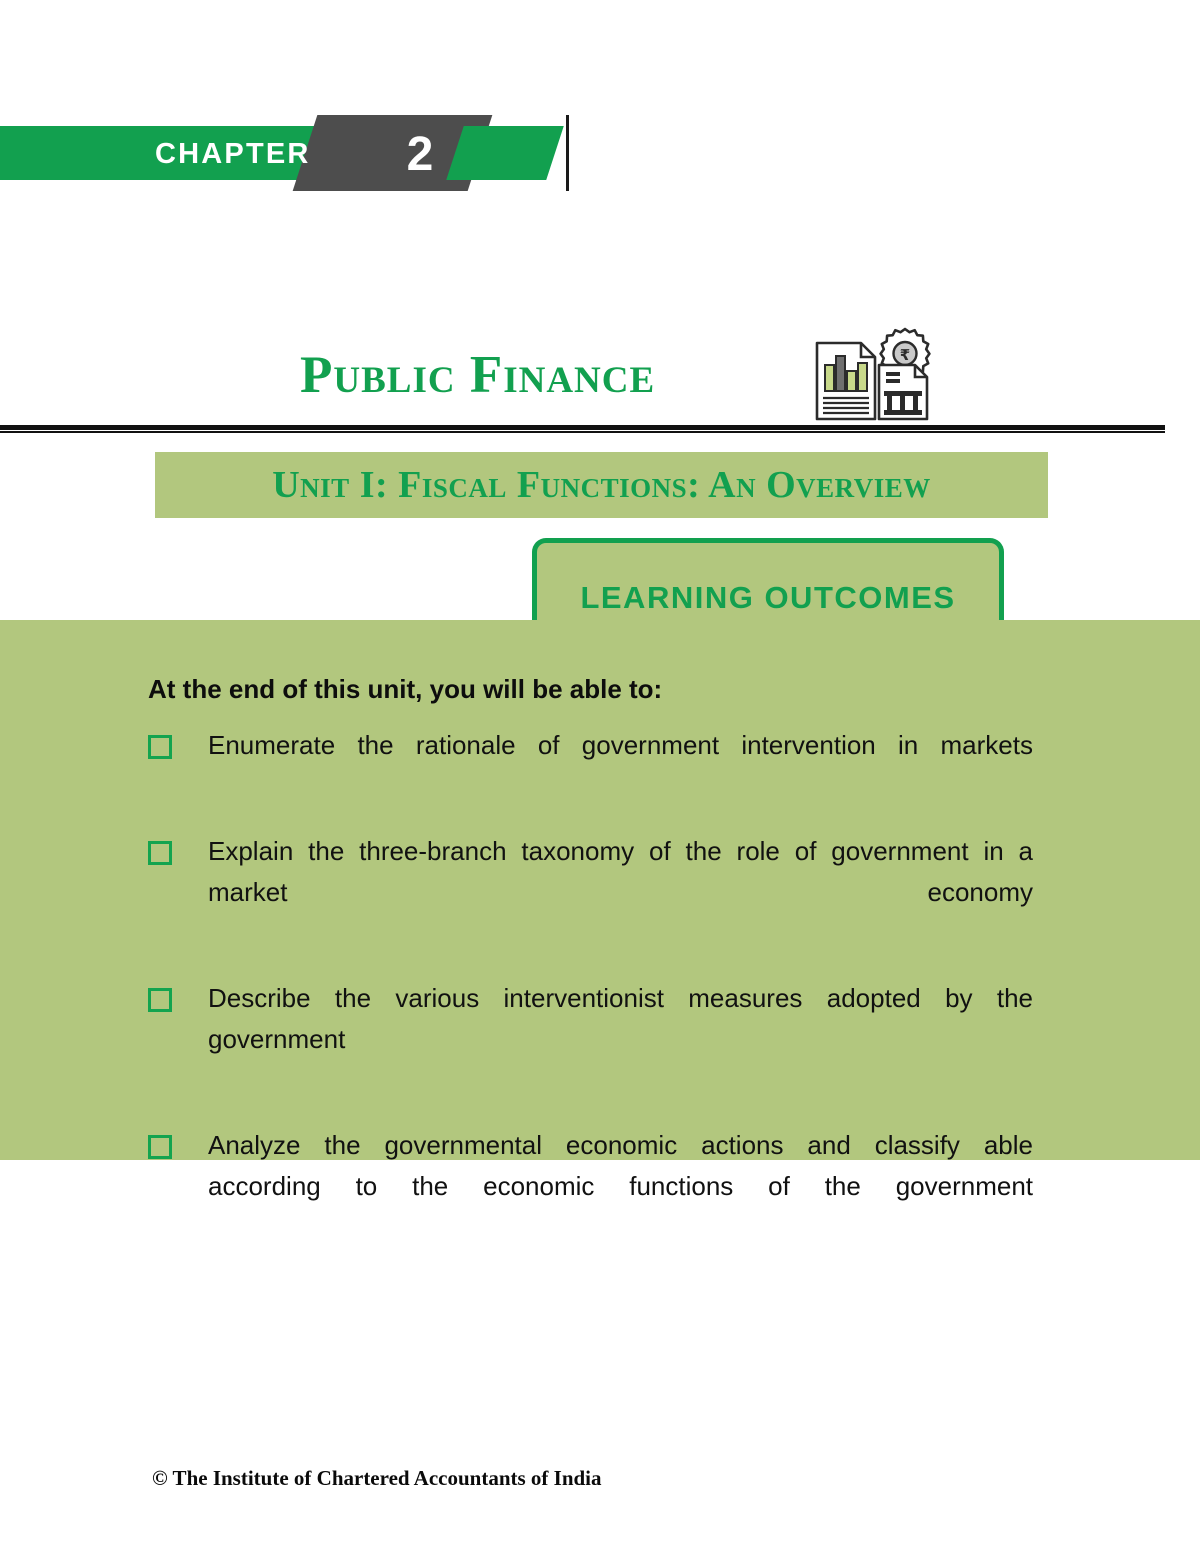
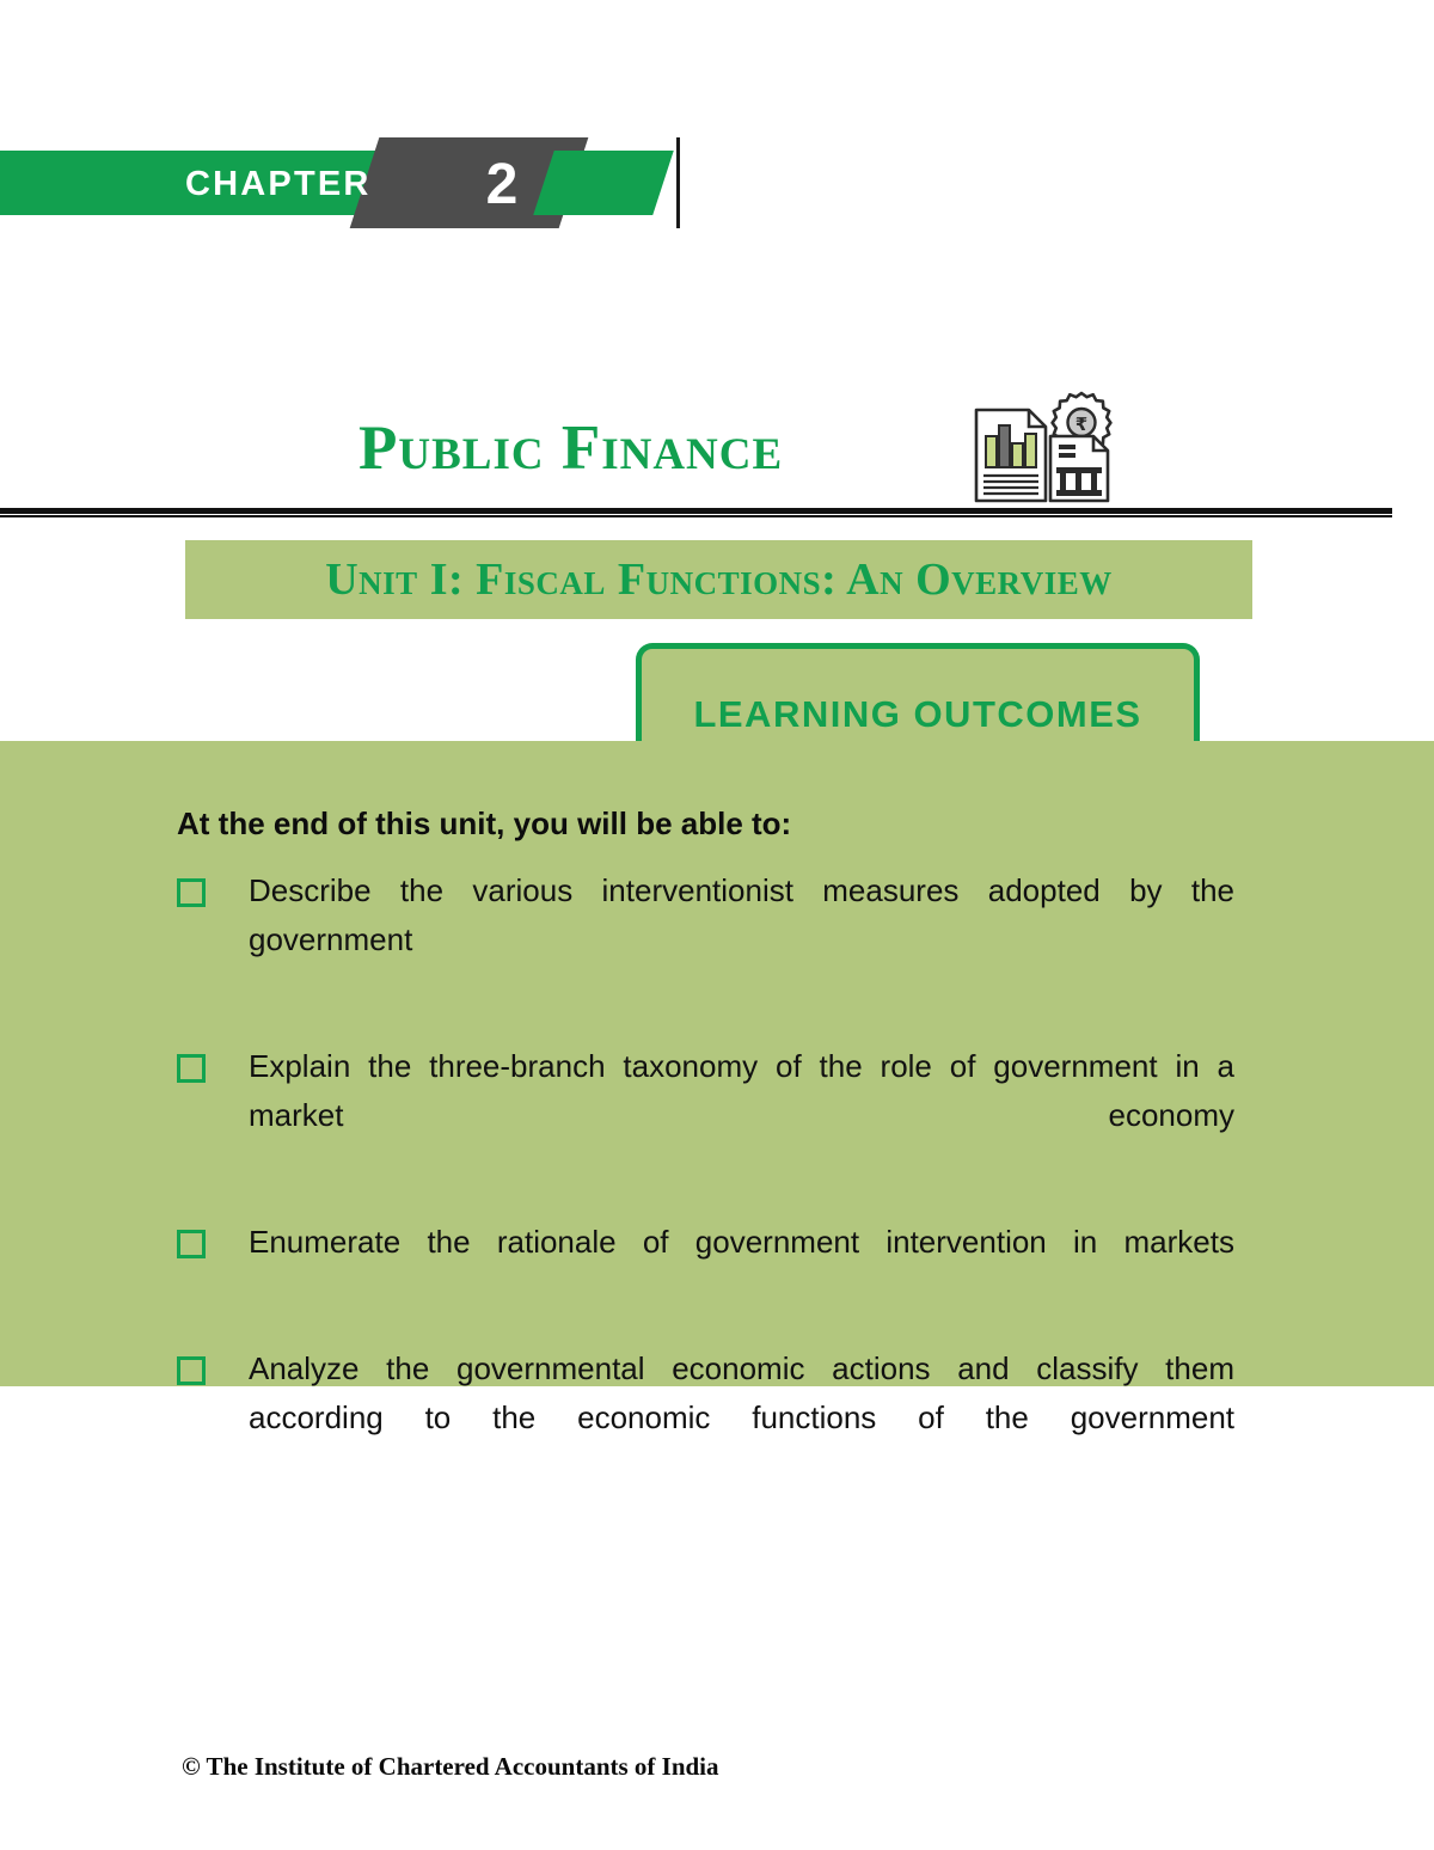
  CHAPTER
  2
  Public Finance
  ₹
  Unit I: Fiscal Functions: An Overview
  LEARNING OUTCOMES
  At the end of this unit, you will be able to:
- Enumerate the rationale of government intervention in markets
+ Describe the various interventionist measures adopted by the government
  Explain the three-branch taxonomy of the role of government in a market economy
- Describe the various interventionist measures adopted by the government
+ Enumerate the rationale of government intervention in markets
- Analyze the governmental economic actions and classify able according to the economic functions of the government
+ Analyze the governmental economic actions and classify them according to the economic functions of the government
  © The Institute of Chartered Accountants of India
